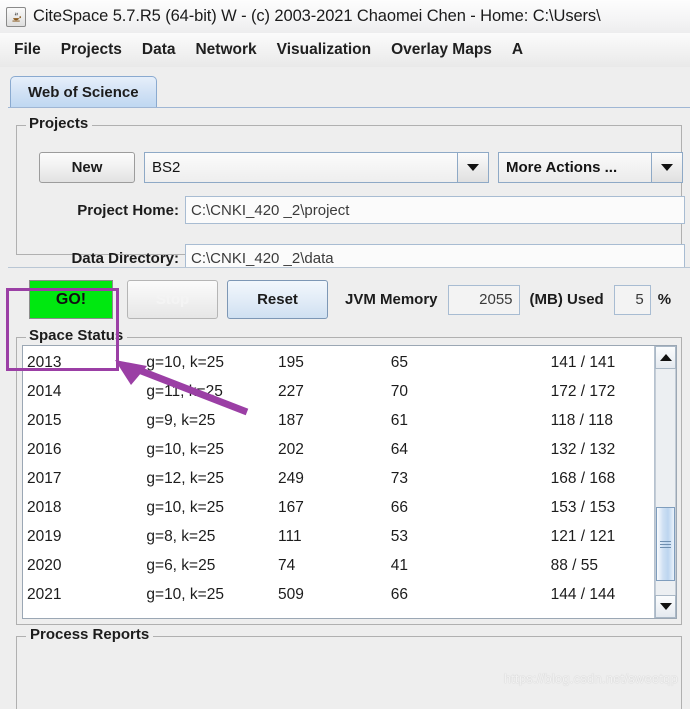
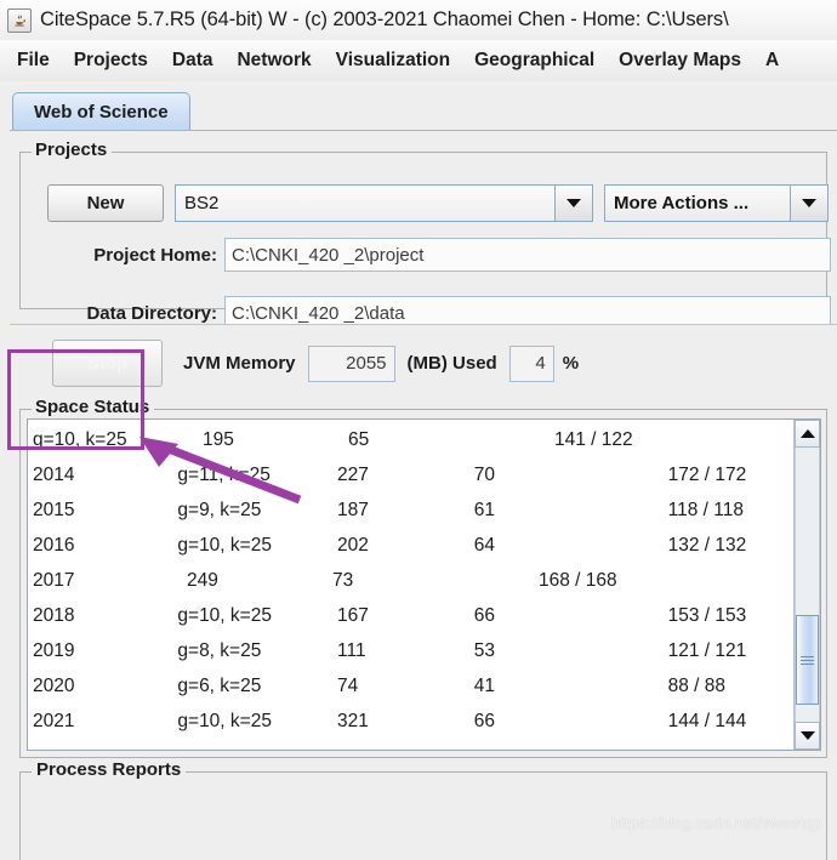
  CiteSpace 5.7.R5 (64-bit) W - (c) 2003-2021 Chaomei Chen - Home: C:\Users\
  File
  Projects
  Data
  Network
  Visualization
+ Geographical
  Overlay Maps
  A
  Web of Science
  Projects
  New
  BS2
  More Actions ...
  Project Home:
  C:\CNKI_420 _2\project
  Data Directory:
  C:\CNKI_420 _2\data
- GO!
- Reset
  JVM Memory
  2055
  (MB) Used
- 5
+ 4
  %
  Space Status
- 2013
  g=10, k=25
  195
  65
- 141 / 141
+ 141 / 122
  2014
  g=11,25
  227
  70
  172 / 172
  2015
  g=9, k=25
  187
  61
  118 / 118
  2016
  g=10, k=25
  202
  64
  132 / 132
  2017
- g=12, k=25
  249
  73
  168 / 168
  2018
  g=10, k=25
  167
  66
  153 / 153
  2019
  g=8, k=25
  111
  53
  121 / 121
  2020
  g=6, k=25
  74
  41
- 88 / 55
+ 88 / 88
  2021
  g=10, k=25
- 509
+ 321
  66
  144 / 144
  Process Reports
